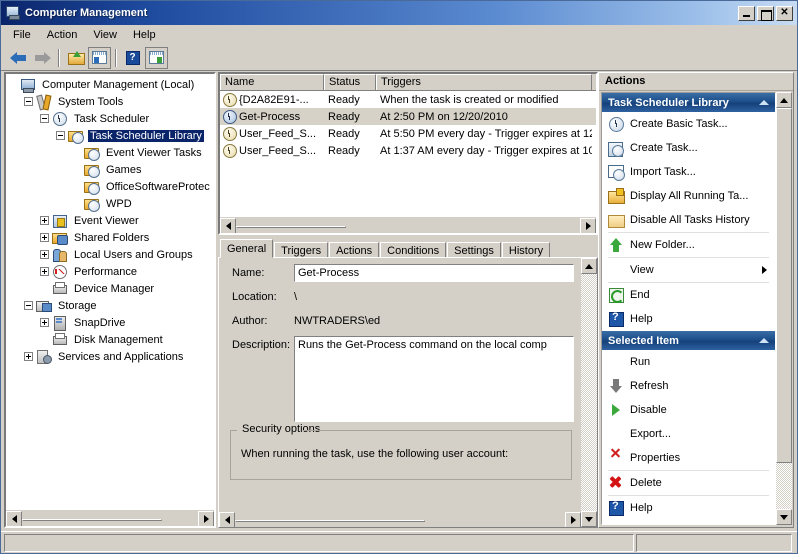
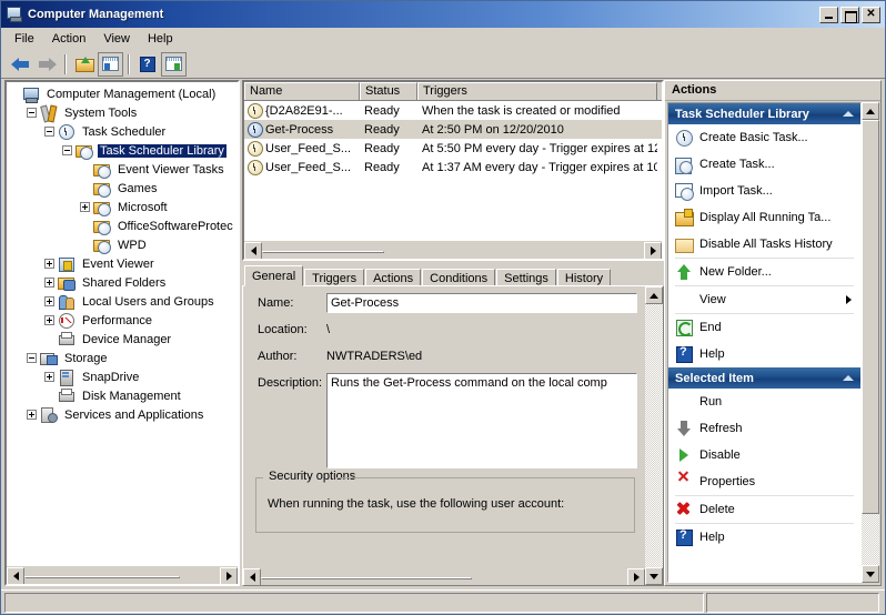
  Computer Management
  ✕
  File
  Action
  View
  Help
  ?
  Computer Management (Local)
  System Tools
  Task Scheduler
  Task Scheduler Library
  Event Viewer Tasks
  Games
+ Microsoft
  OfficeSoftwareProtec
  WPD
  Event Viewer
  Shared Folders
  Local Users and Groups
  Performance
  Device Manager
  Storage
  SnapDrive
  Disk Management
  Services and Applications
  Name
  Status
  Triggers
  {D2A82E91-...
  Ready
  When the task is created or modified
  Get-Process
  Ready
  At 2:50 PM on 12/20/2010
  User_Feed_S...
  Ready
  At 5:50 PM every day - Trigger expires at 1
  User_Feed_S...
  Ready
  At 1:37 AM every day - Trigger expires at 10
  General
  Triggers
  Actions
  Conditions
  Settings
  History
  Name:
  Get-Process
  Location:
  \
  Author:
  NWTRADERS\ed
  Description:
  Runs the Get-Process command on the local comp
  Security options
  When running the task, use the following user account:
  Actions
  Task Scheduler Library
  Create Basic Task...
  Create Task...
  Import Task...
  Display All Running Ta...
  Disable All Tasks History
  New Folder...
  View
  End
  Help
  Selected Item
  Run
  Refresh
  Disable
- Export...
  Properties
  Delete
  Help
